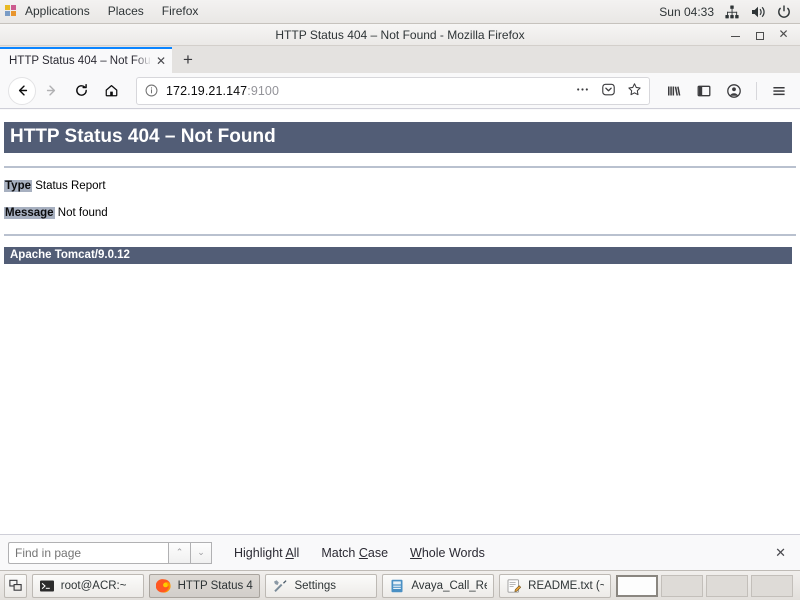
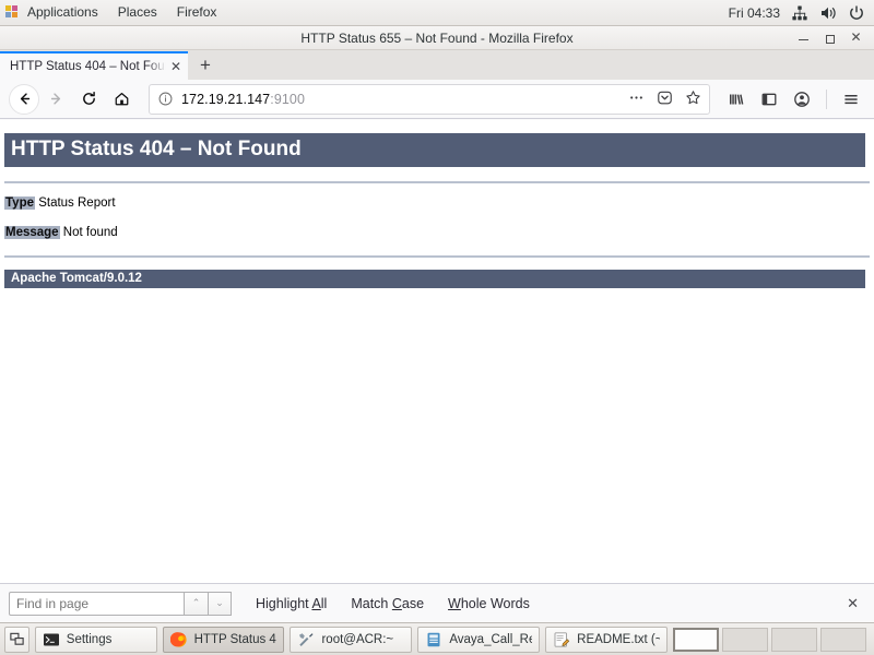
  Applications
  Places
  Firefox
- Sun 04:33
+ Fri 04:33
- HTTP Status 404 – Not Found - Mozilla Firefox
+ HTTP Status 655 – Not Found - Mozilla Firefox
  ✕
  HTTP Status 404 – Not Fou
  ✕
  +
  172.19.21.147:9100
  HTTP Status 404 – Not Found
  Type Status Report
  Message Not found
  Apache Tomcat/9.0.12
  Find in page
  ⌃
  ⌄
  Highlight All
  Match Case
  Whole Words
  ✕
- root@ACR:~
+ Settings
  HTTP Status 4
- Settings
+ root@ACR:~
  Avaya_Call_R
  README.txt (~
